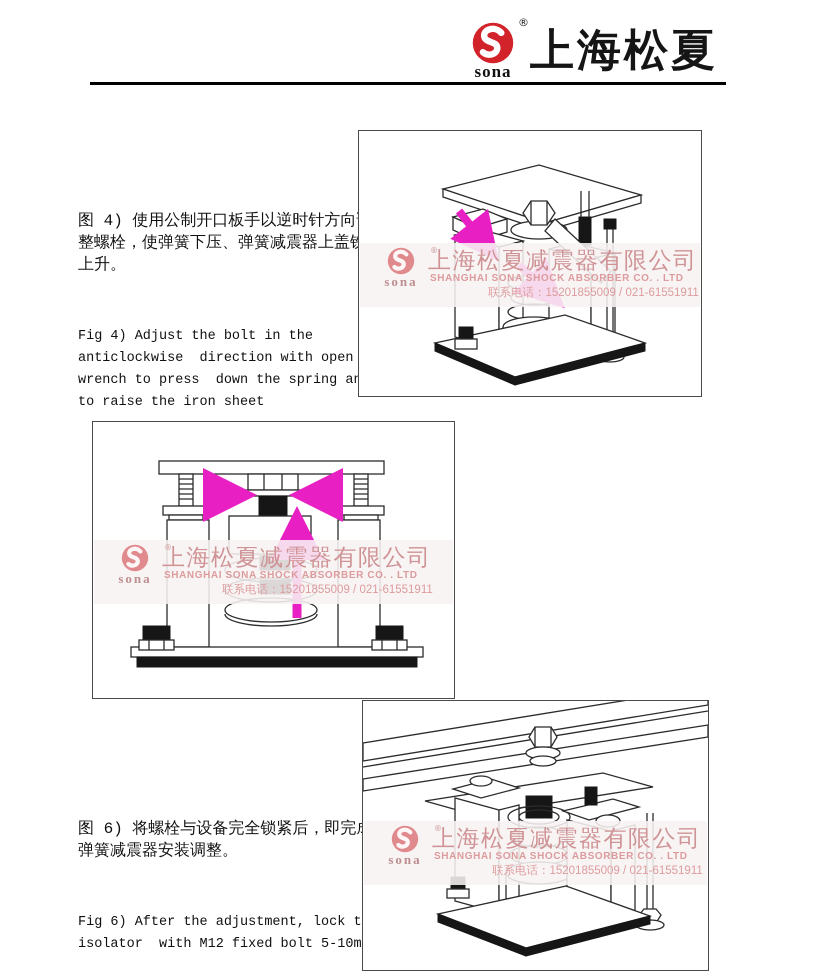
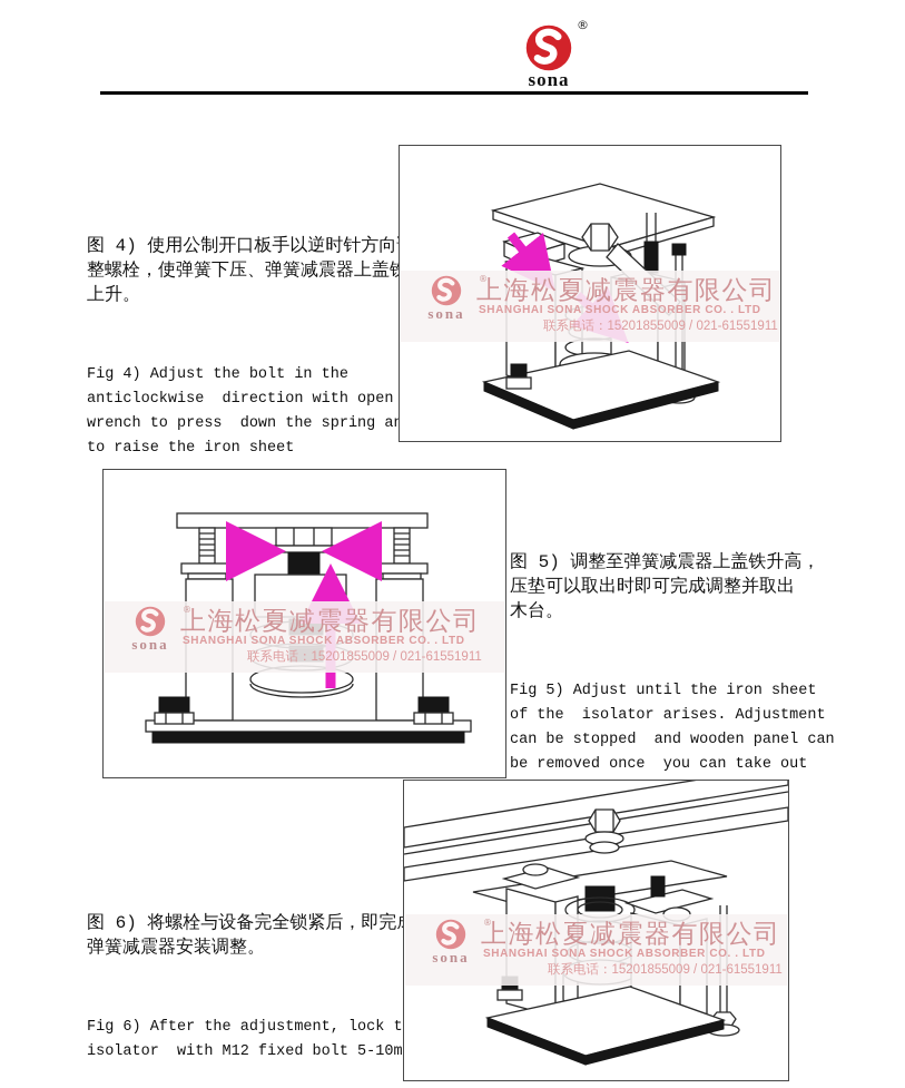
  ®
  sona
- 上海松夏
  图 4) 使用公制开口板手以逆时针方向
  整螺栓，使弹簧下压、弹簧减震器上盖
  上升。
  Fig 4) Adjust the bolt in the
  anticlockwise direction with open
  wrench to press down the spring a
  to raise the iron sheet
  ®
  sona
  上海松夏减震器有限公司
  SHANGHAI SONA SHOCK ABSORBER CO. . LTD
  联系电话：15201855009 / 021-61551911
  ®
  sona
  上海松夏减震器有限公司
  SHANGHAI SONA SHOCK ABSORBER CO. . LTD
  联系电话：15201855009 / 021-61551911
+ 图 5) 调整至弹簧减震器上盖铁升高，
+ 压垫可以取出时即可完成调整并取出
+ 木台。
+ Fig 5) Adjust until the iron sheet
+ of the isolator arises. Adjustment
+ can be stopped and wooden panel can
+ be removed once you can take out
  图 6) 将螺栓与设备完全锁紧后，即完
  弹簧减震器安装调整。
  Fig 6) After the adjustment, lock t
  isolator with M12 fixed bolt 5-10m
  ®
  sona
  上海松夏减震器有限公司
  SHANGHAI SONA SHOCK ABSORBER CO. . LTD
  联系电话：15201855009 / 021-61551911
